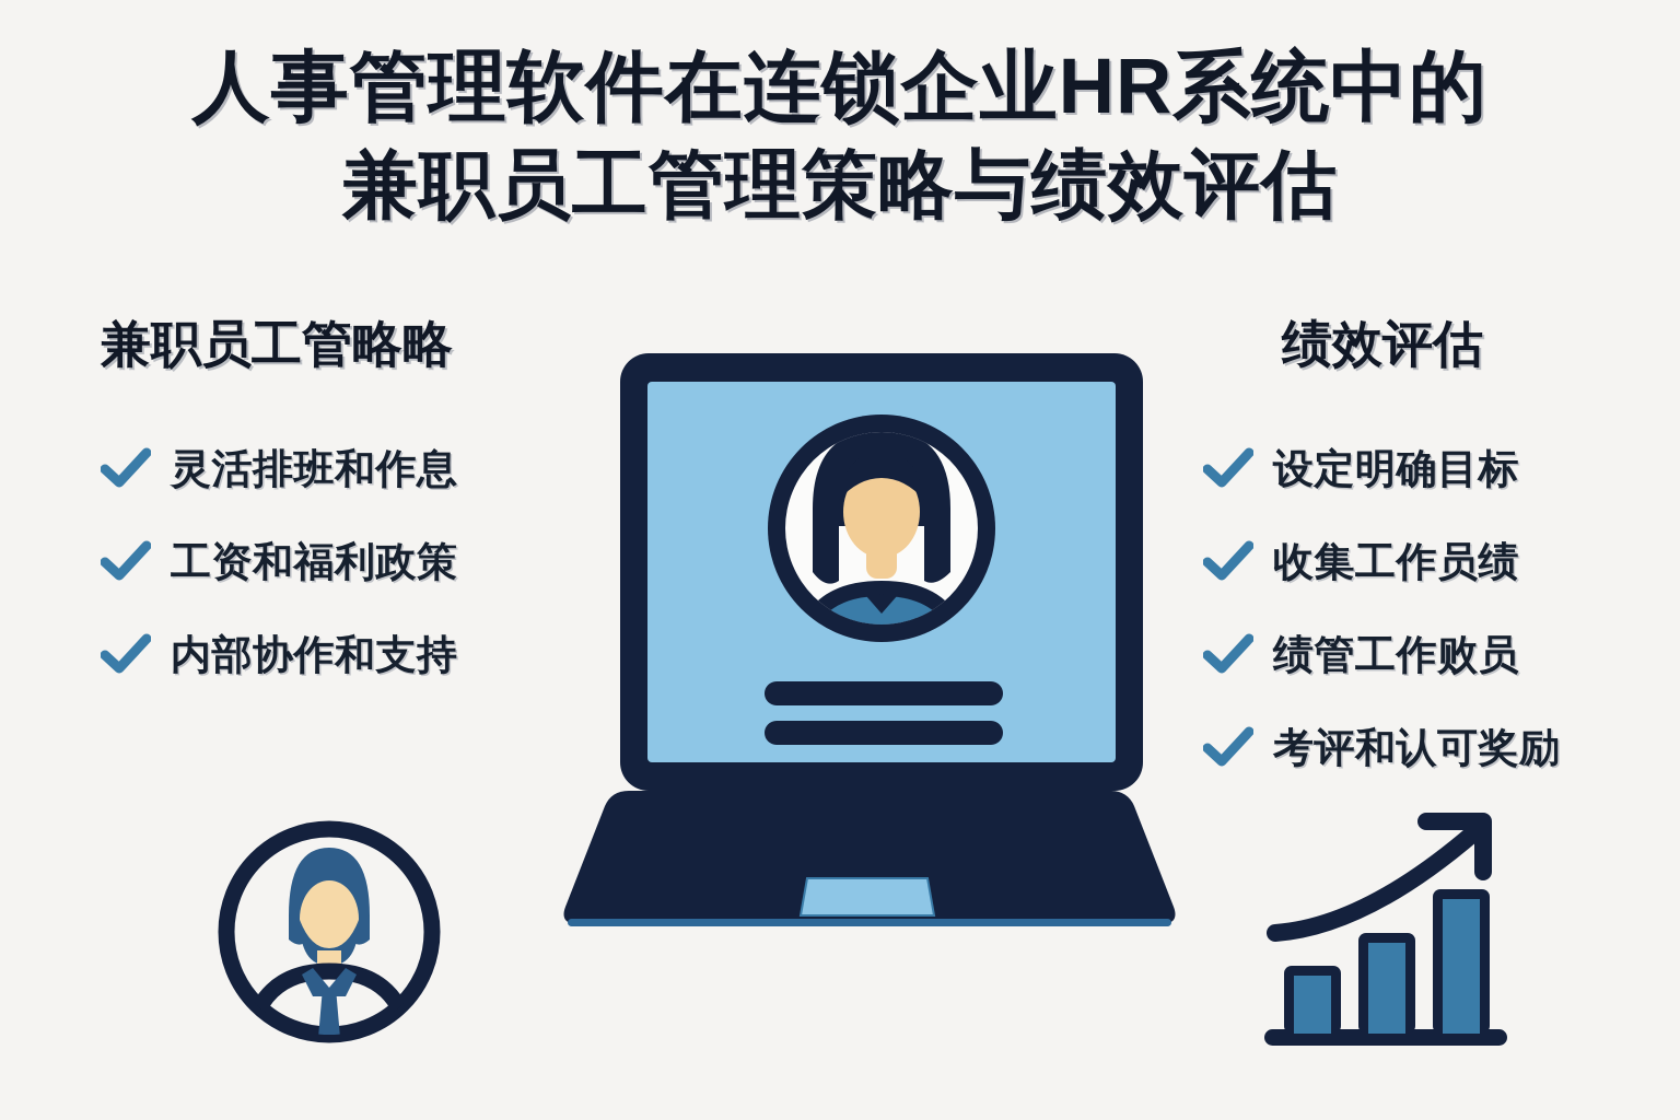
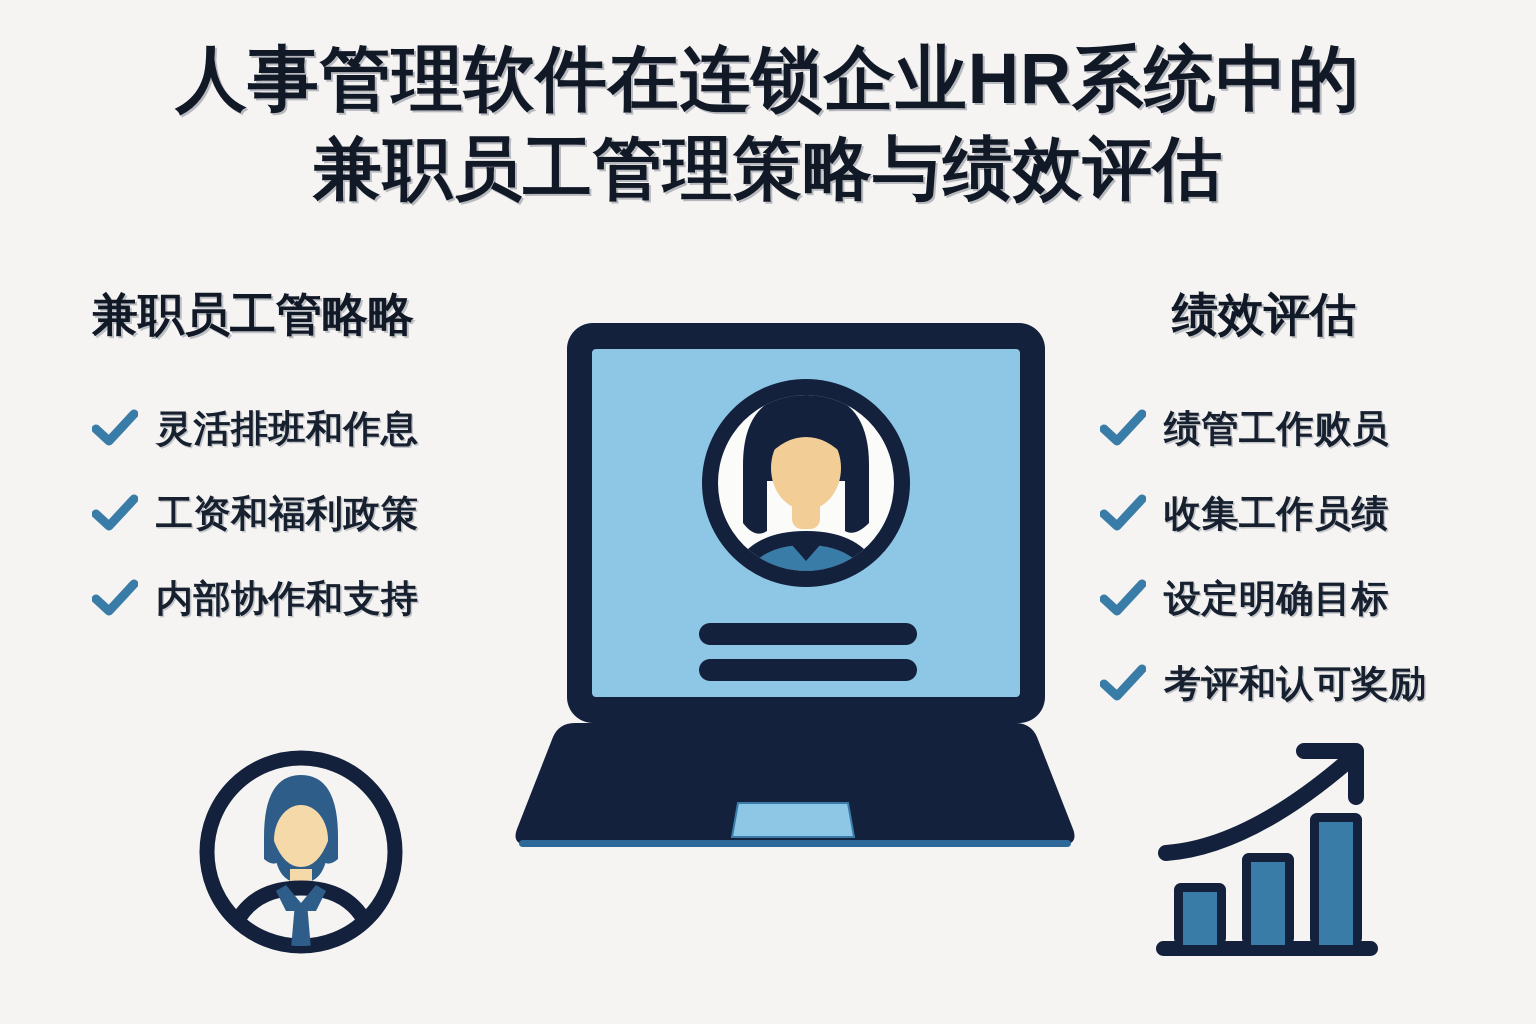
  人事管理软件在连锁企业HR系统中的
  兼职员工管理策略与绩效评估
  兼职员工管略略
  灵活排班和作息
  工资和福利政策
  内部协作和支持
  绩效评估
- 设定明确目标
+ 绩管工作败员
  收集工作员绩
- 绩管工作败员
+ 设定明确目标
  考评和认可奖励
